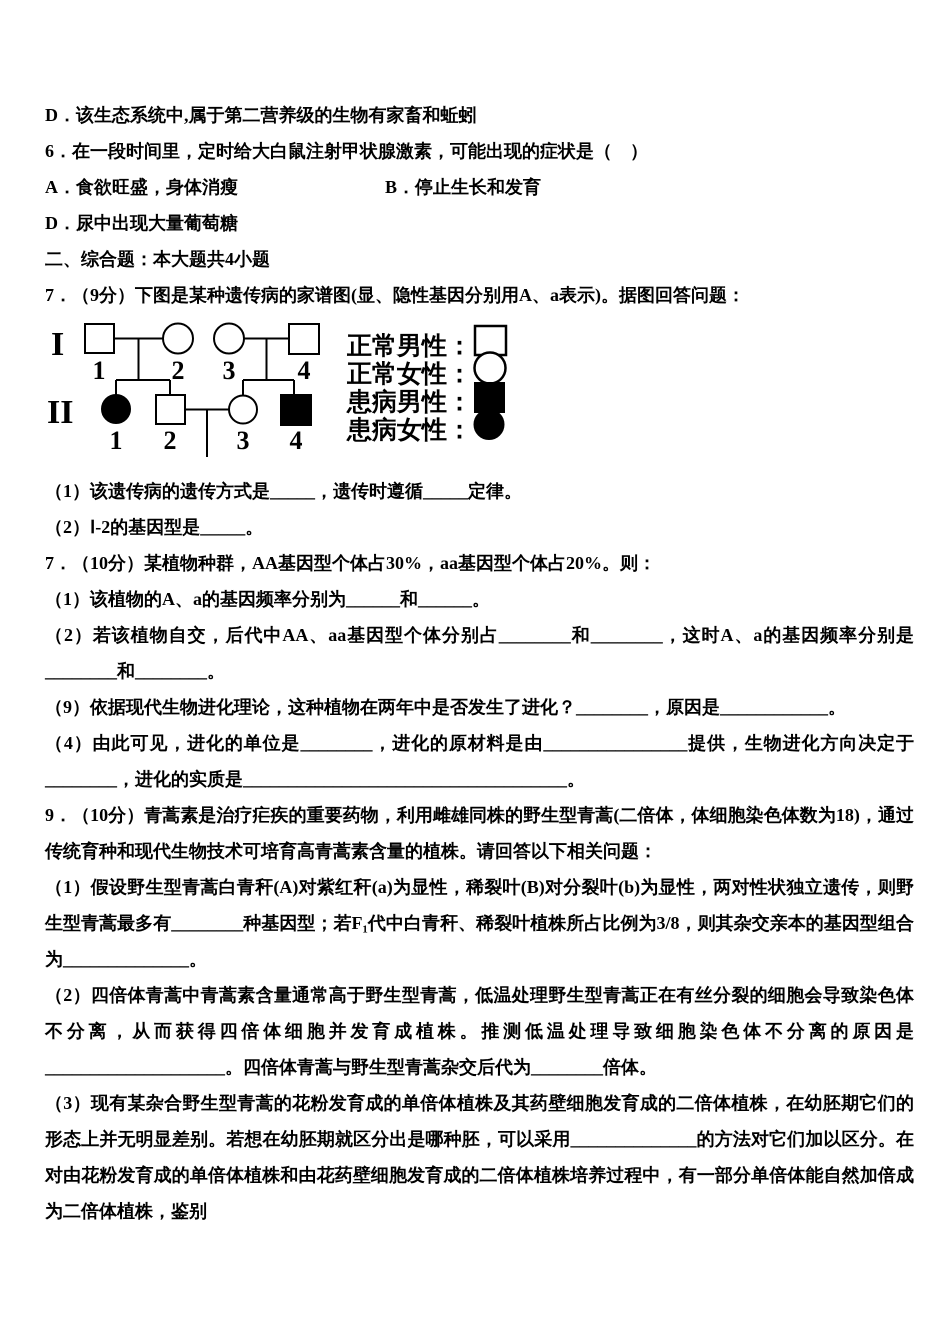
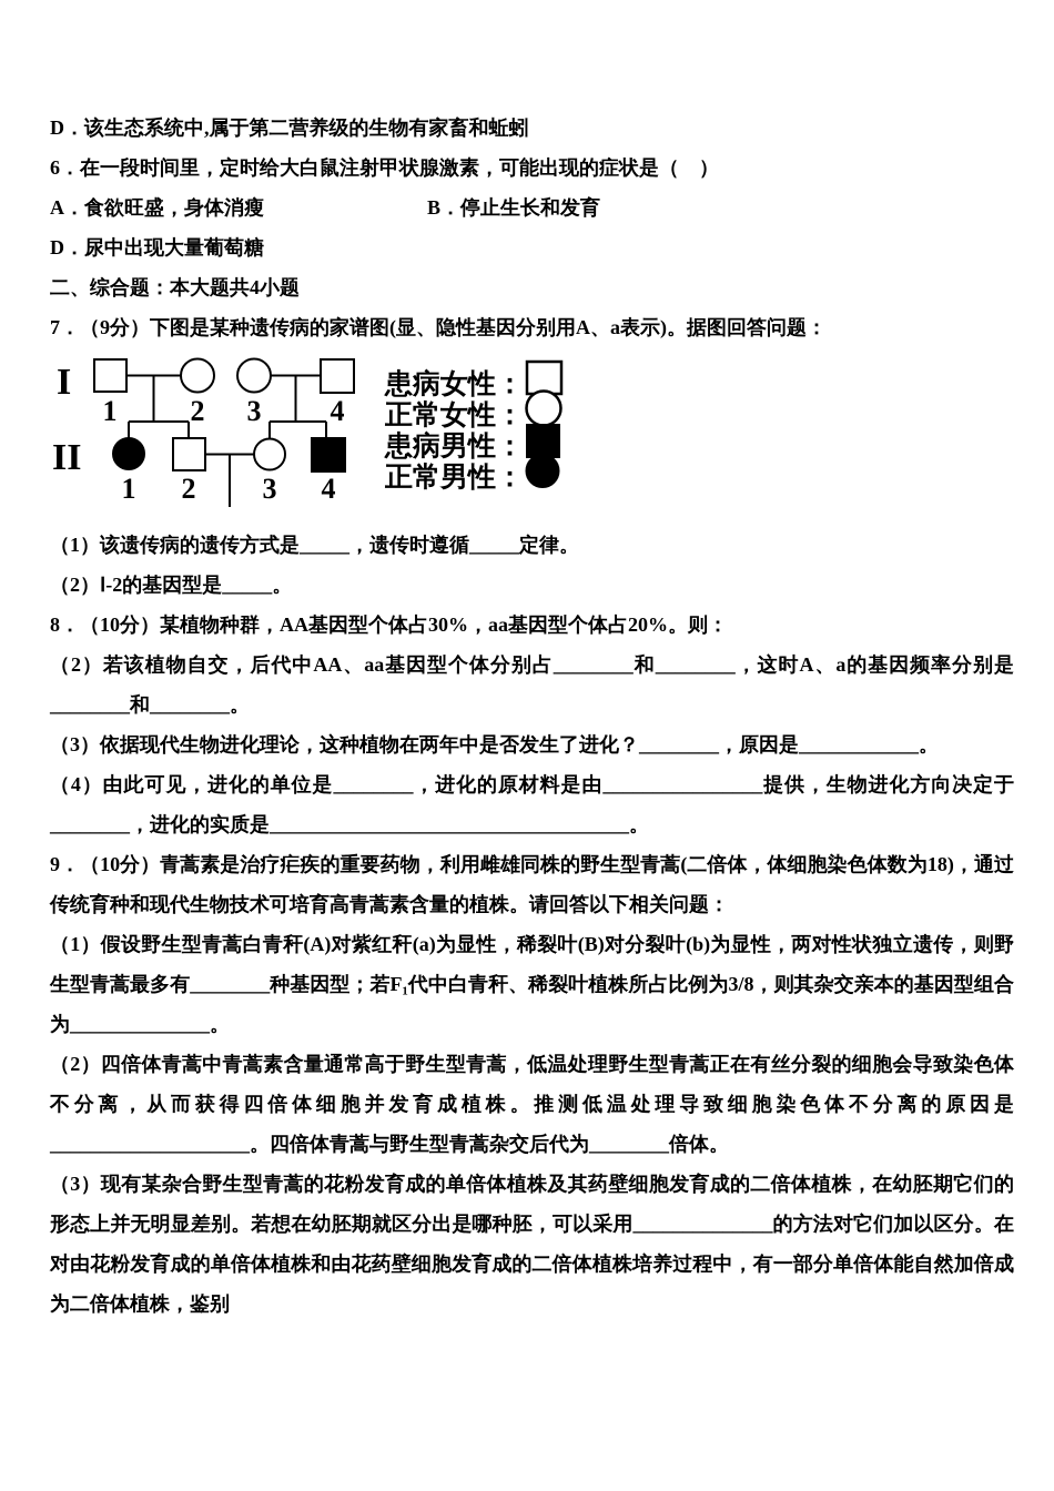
  D．该生态系统中,属于第二营养级的生物有家畜和蚯蚓
  6．在一段时间里，定时给大白鼠注射甲状腺激素，可能出现的症状是（ ）
  A．食欲旺盛，身体消瘦
  B．停止生长和发育
  D．尿中出现大量葡萄糖
  二、综合题：本大题共4小题
  7．（9分）下图是某种遗传病的家谱图(显、隐性基因分别用A、a表示)。据图回答问题：
  I
  II
  1
  2
  3
  4
  1
  2
  3
  4
- 正常男性：
+ 患病女性：
  正常女性：
  患病男性：
- 患病女性：
+ 正常男性：
  （1）该遗传病的遗传方式是_____，遗传时遵循_____定律。
  （2）Ⅰ-2的基因型是_____。
- 7．（10分）某植物种群，AA基因型个体占30%，aa基因型个体占20%。则：
+ 8．（10分）某植物种群，AA基因型个体占30%，aa基因型个体占20%。则：
- （1）该植物的A、a的基因频率分别为______和______。
  （2）若该植物自交，后代中AA、aa基因型个体分别占________和________，这时A、a的基因频率分别是________和________。
- （9）依据现代生物进化理论，这种植物在两年中是否发生了进化？________，原因是____________。
+ （3）依据现代生物进化理论，这种植物在两年中是否发生了进化？________，原因是____________。
  （4）由此可见，进化的单位是________，进化的原材料是由________________提供，生物进化方向决定于________，进化的实质是____________________________________。
  9．（10分）青蒿素是治疗疟疾的重要药物，利用雌雄同株的野生型青蒿(二倍体，体细胞染色体数为18)，通过传统育种和现代生物技术可培育高青蒿素含量的植株。请回答以下相关问题：
  （1）假设野生型青蒿白青秆(A)对紫红秆(a)为显性，稀裂叶(B)对分裂叶(b)为显性，两对性状独立遗传，则野生型青蒿最多有________种基因型；若F₁代中白青秆、稀裂叶植株所占比例为3/8，则其杂交亲本的基因型组合为______________。
  （2）四倍体青蒿中青蒿素含量通常高于野生型青蒿，低温处理野生型青蒿正在有丝分裂的细胞会导致染色体不分离，从而获得四倍体细胞并发育成植株。推测低温处理导致细胞染色体不分离的原因是____________________。四倍体青蒿与野生型青蒿杂交后代为________倍体。
  （3）现有某杂合野生型青蒿的花粉发育成的单倍体植株及其药壁细胞发育成的二倍体植株，在幼胚期它们的形态上并无明显差别。若想在幼胚期就区分出是哪种胚，可以采用______________的方法对它们加以区分。在对由花粉发育成的单倍体植株和由花药壁细胞发育成的二倍体植株培养过程中，有一部分单倍体能自然加倍成为二倍体植株，鉴别
